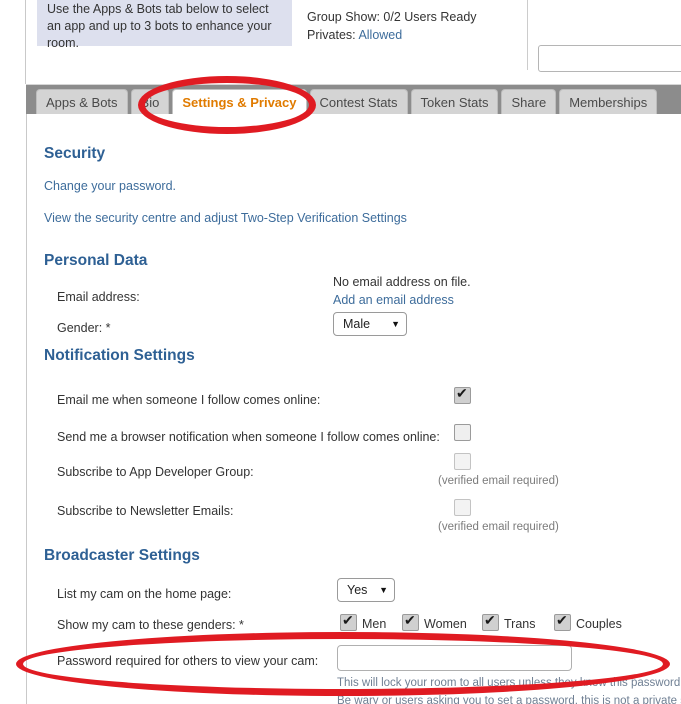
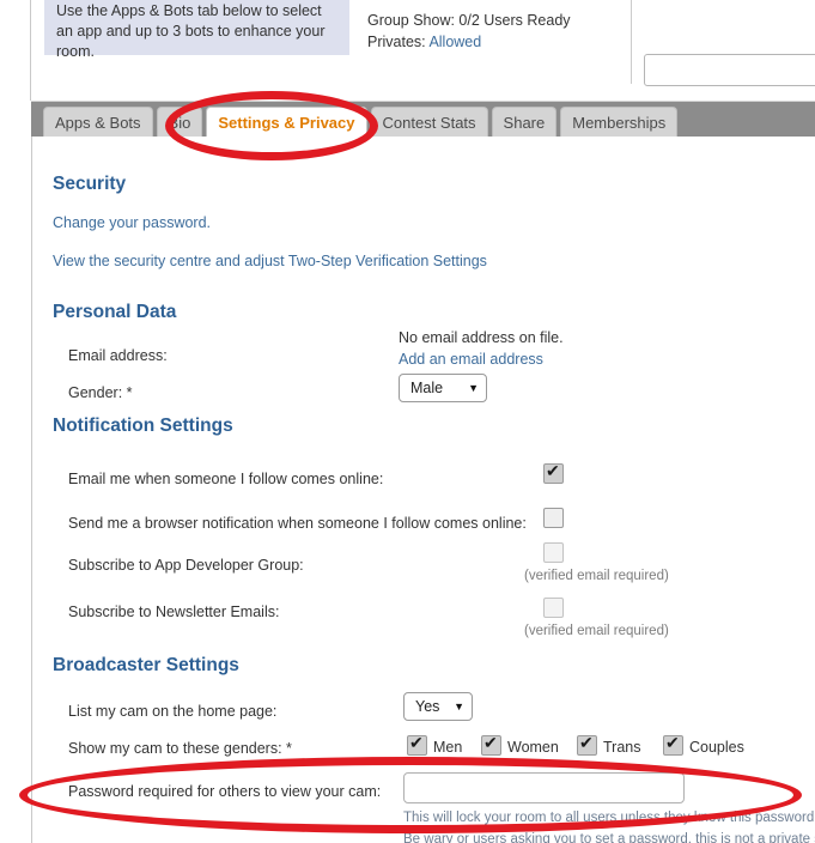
  Use the Apps & Bots tab below to select an app and up to 3 bots to enhance your room.
  Group Show: 0/2 Users Ready
  Privates: Allowed
  Apps & Bots
  Bio
  Settings & Privacy
  Contest Stats
- Token Stats
  Share
  Memberships
  Security
  Change your password.
  View the security centre and adjust Two-Step Verification Settings
  Personal Data
  Email address:
  No email address on file.
  Add an email address
  Gender: *
  Male
  ▼
  Notification Settings
  Email me when someone I follow comes online:
  Send me a browser notification when someone I follow comes online:
  Subscribe to App Developer Group:
  (verified email required)
  Subscribe to Newsletter Emails:
  (verified email required)
  Broadcaster Settings
  List my cam on the home page:
  Yes
  ▼
  Show my cam to these genders: *
  Men
  Women
  Trans
  Couples
  Password required for others to view your cam:
  This will lock your room to all users unless they know this password
  Be wary or users asking you to set a password, this is not a private
